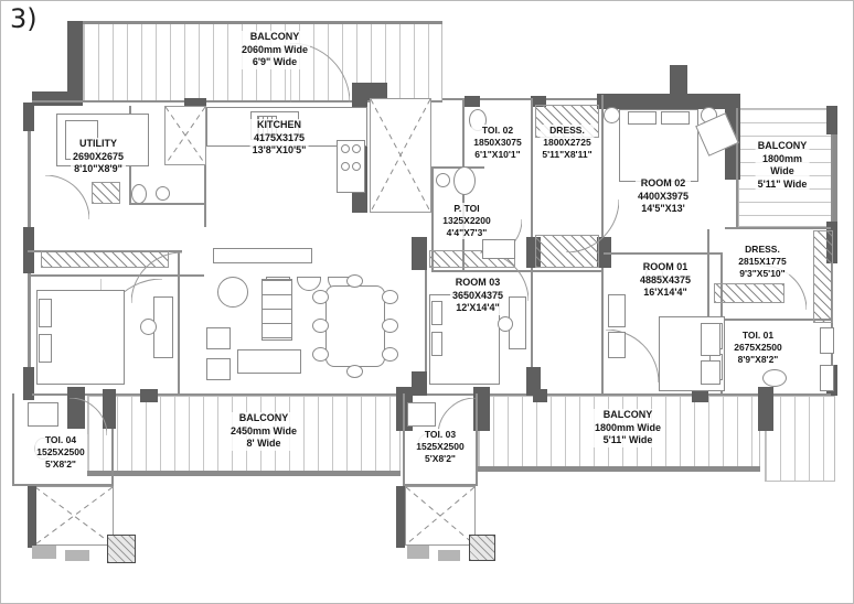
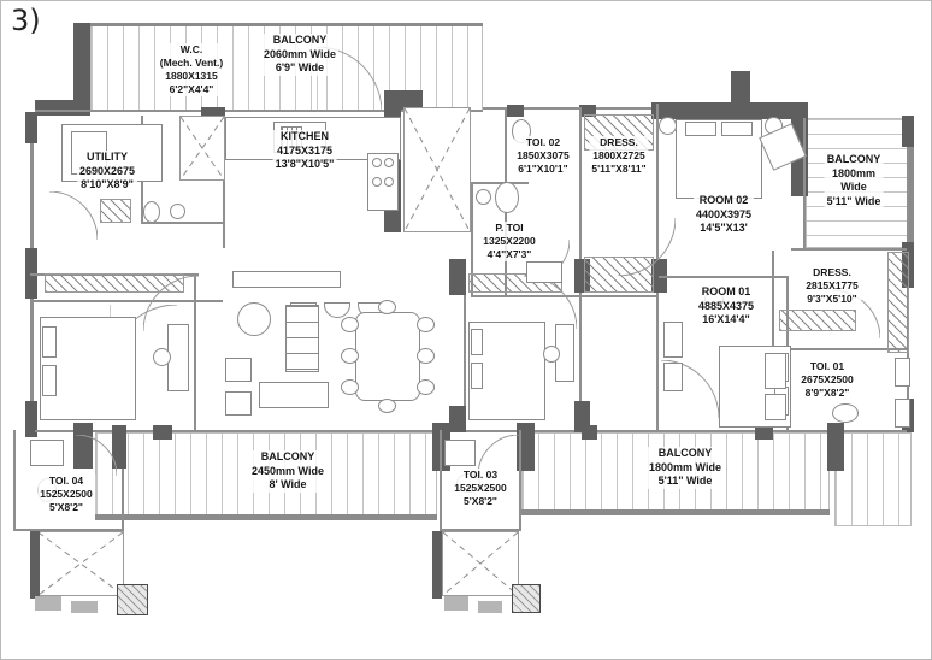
  3)
+ W.C.
+ (Mech. Vent.)
+ 1880X1315
+ 6'2"X4'4"
  BALCONY
  2060mm Wide
  6'9" Wide
  UTILITY
  2690X2675
  8'10"X8'9"
  KITCHEN
  4175X3175
  13'8"X10'5"
  TOI. 02
  1850X3075
  6'1"X10'1"
  DRESS.
  1800X2725
  5'11"X8'11"
  P. TOI
  1325X2200
  4'4"X7'3"
  ROOM 02
  4400X3975
  14'5"X13'
  BALCONY
  1800mm
  Wide
  5'11" Wide
- ROOM 03
- 3650X4375
- 12'X14'4"
  ROOM 01
  4885X4375
  16'X14'4"
  DRESS.
  2815X1775
  9'3"X5'10"
  TOI. 01
  2675X2500
  8'9"X8'2"
  TOI. 04
  1525X2500
  5'X8'2"
  BALCONY
  2450mm Wide
  8' Wide
  TOI. 03
  1525X2500
  5'X8'2"
  BALCONY
  1800mm Wide
  5'11" Wide
